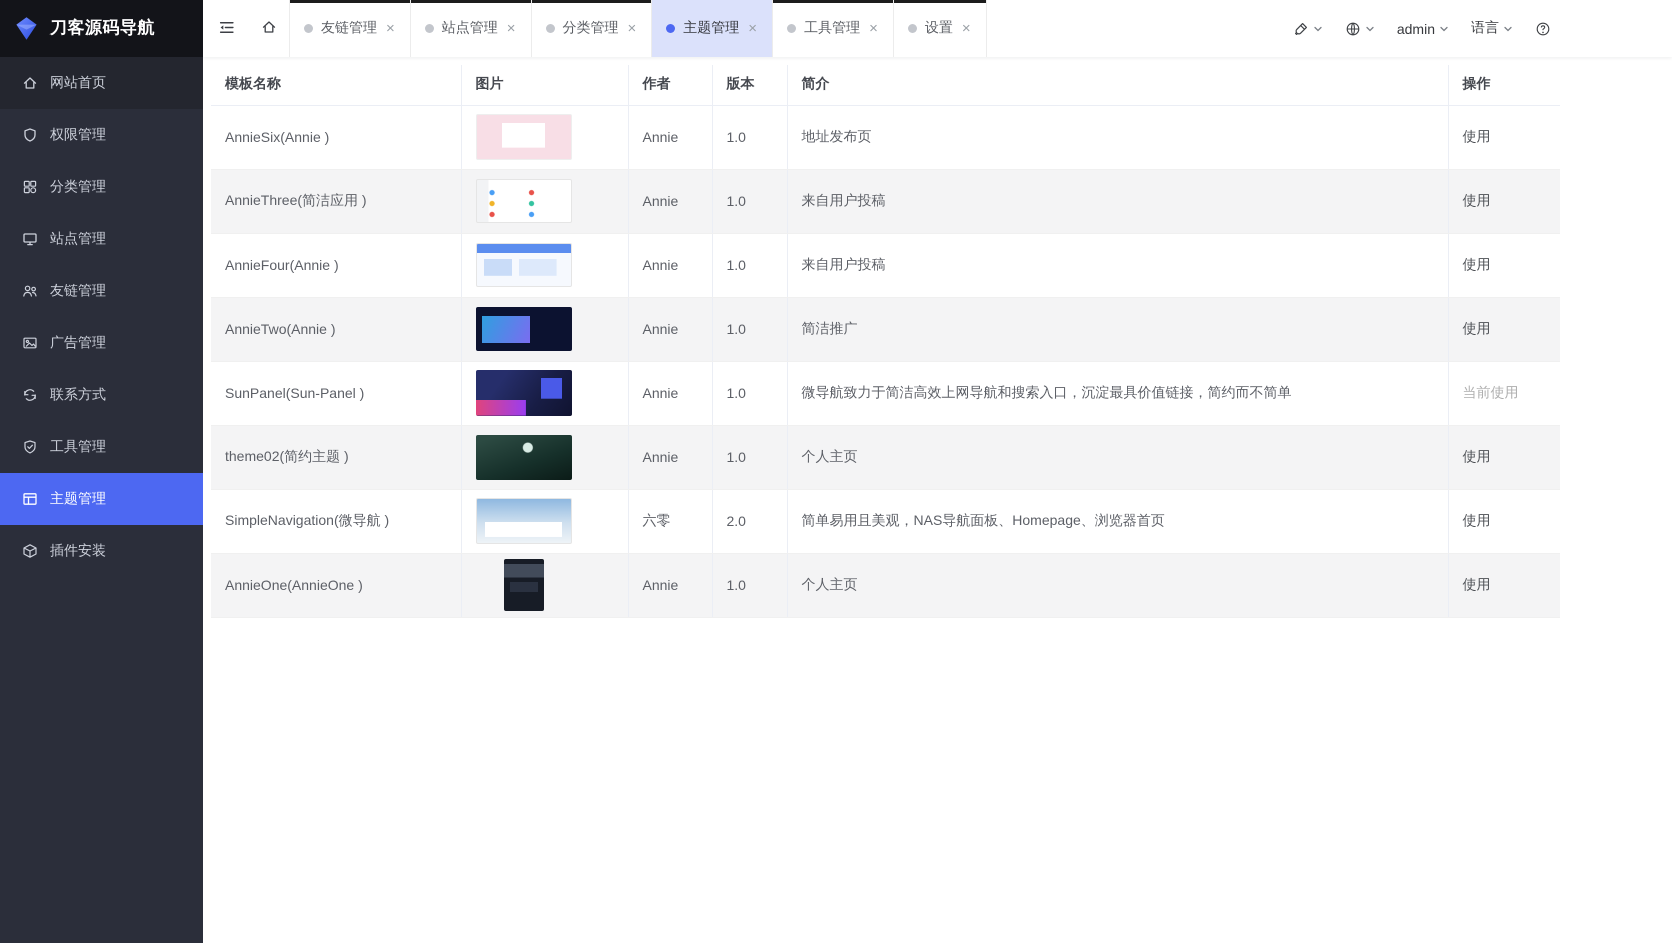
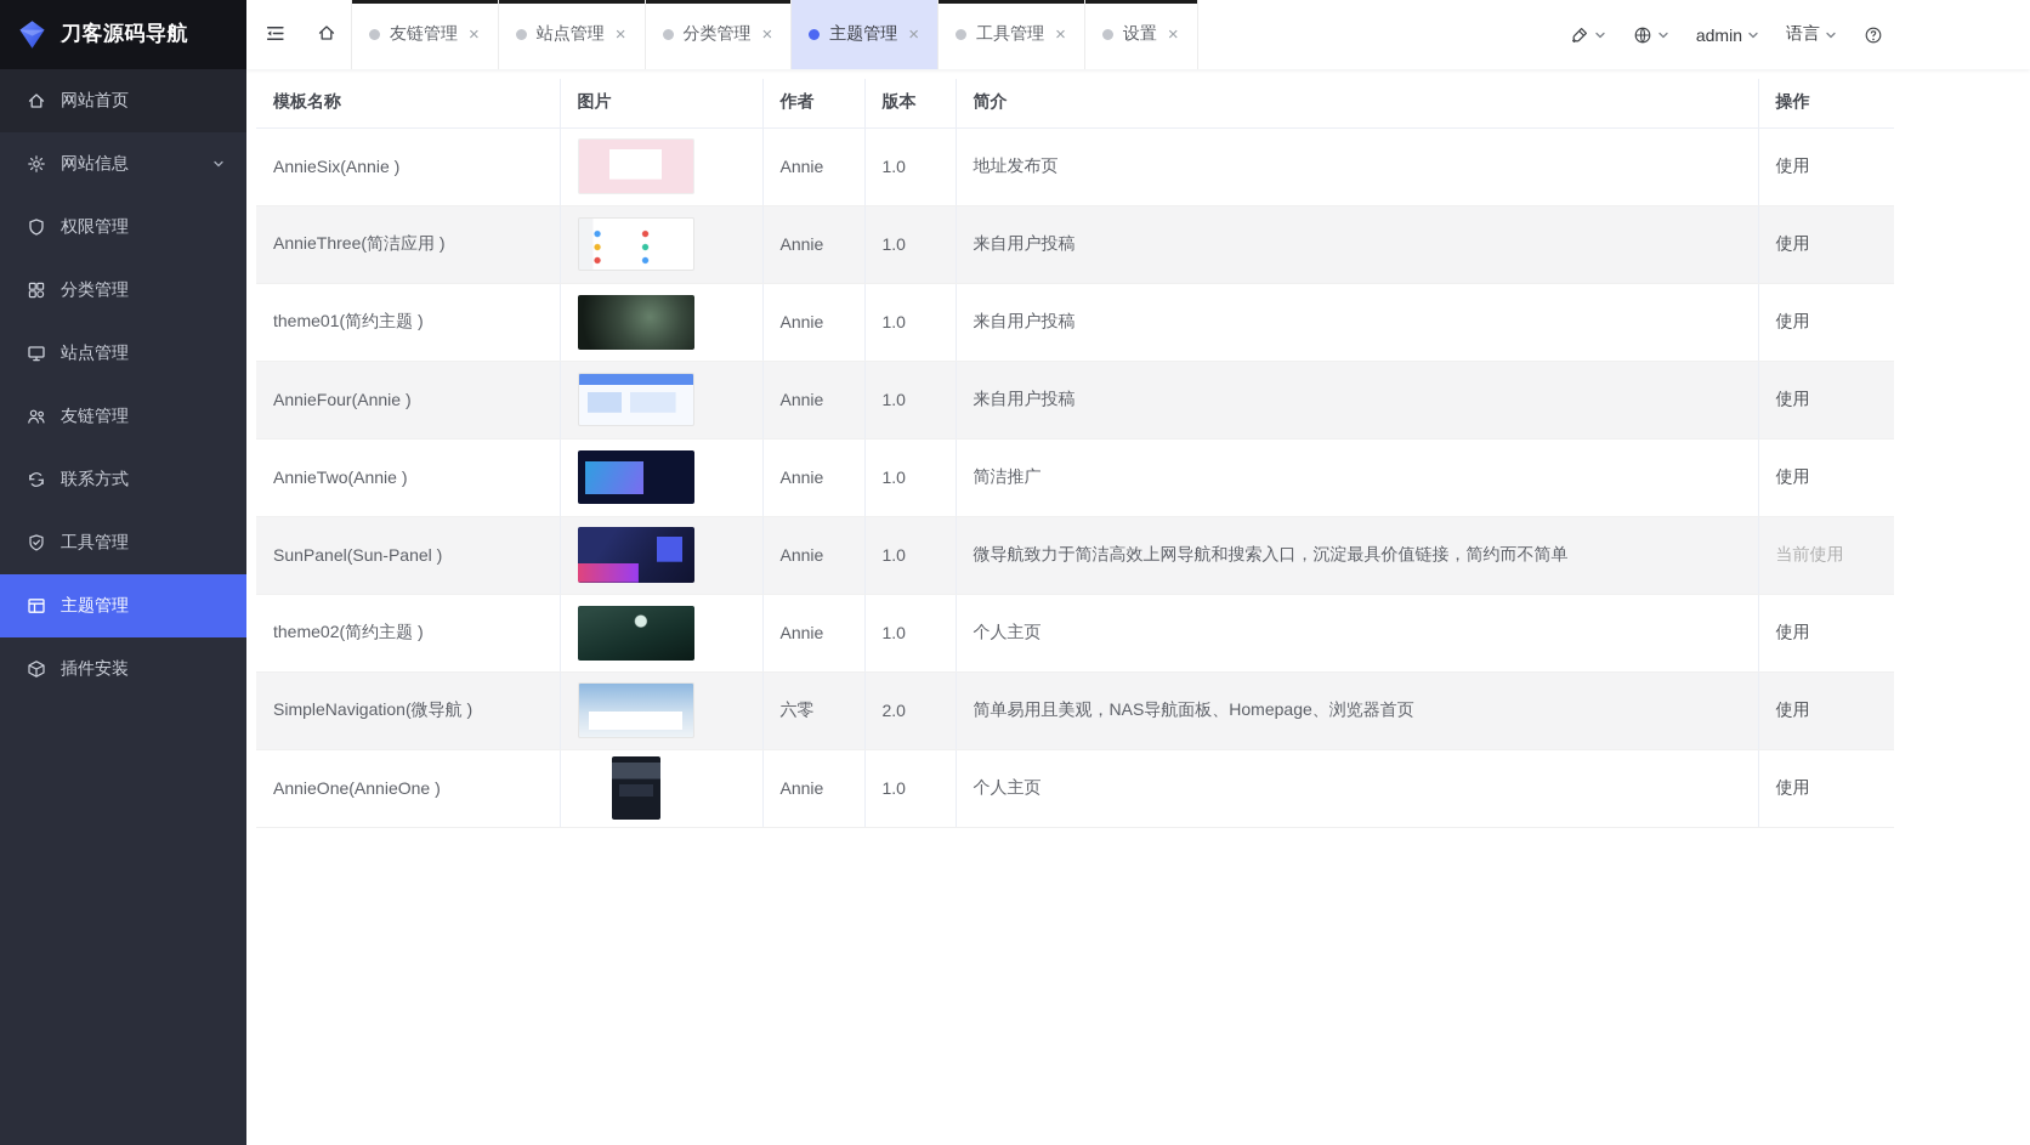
  刀客源码导航
  网站首页
+ 网站信息
  权限管理
  分类管理
  站点管理
  友链管理
- 广告管理
  联系方式
  工具管理
  主题管理
  插件安装
  友链管理
  ×
  站点管理
  ×
  分类管理
  ×
  主题管理
  ×
  工具管理
  ×
  设置
  ×
  admin
  语言
  模板名称	图片	作者	版本	简介	操作
  AnnieSix(Annie )		Annie	1.0	地址发布页	使用
  AnnieThree(简洁应用 )		Annie	1.0	来自用户投稿	使用
+ theme01(简约主题 )		Annie	1.0	来自用户投稿	使用
  AnnieFour(Annie )		Annie	1.0	来自用户投稿	使用
  AnnieTwo(Annie )		Annie	1.0	简洁推广	使用
  SunPanel(Sun-Panel )		Annie	1.0	微导航致力于简洁高效上网导航和搜索入口，沉淀最具价值链接，简约而不简单	当前使用
  theme02(简约主题 )		Annie	1.0	个人主页	使用
  SimpleNavigation(微导航 )		六零	2.0	简单易用且美观，NAS导航面板、Homepage、浏览器首页	使用
  AnnieOne(AnnieOne )		Annie	1.0	个人主页	使用
